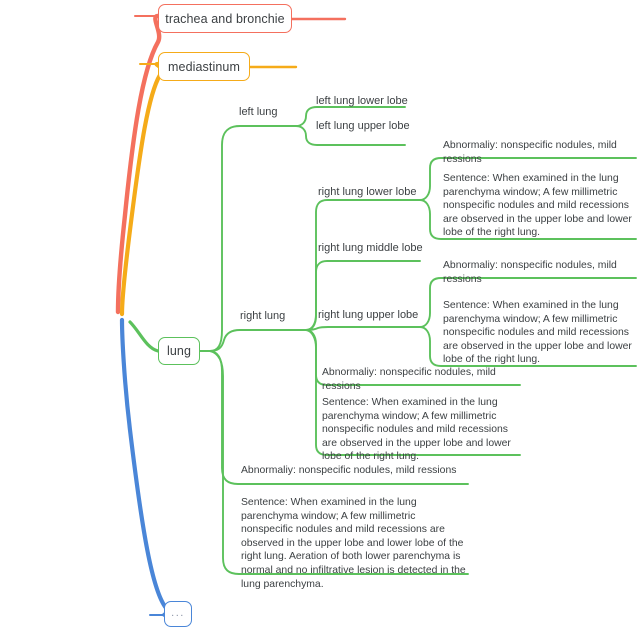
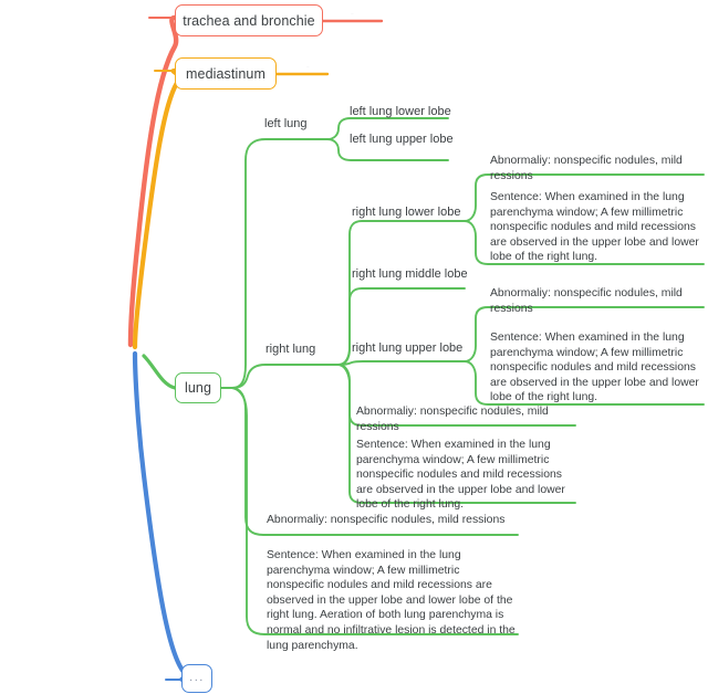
  trachea and bronchie
  mediastinum
  lung
  ...
  left lung
  right lung
  left lung lower lobe
  left lung upper lobe
  right lung lower lobe
  right lung middle lobe
  right lung upper lobe
  Abnormaliy: nonspecific nodules, mild ressions
  Sentence: When examined in the lung parenchyma window; A few millimetric nonspecific nodules and mild recessions are observed in the upper lobe and lower lobe of the right lung.
  Abnormaliy: nonspecific nodules, mild ressions
  Sentence: When examined in the lung parenchyma window; A few millimetric nonspecific nodules and mild recessions are observed in the upper lobe and lower lobe of the right lung.
  Abnormaliy: nonspecific nodules, mild ressions
  Sentence: When examined in the lung parenchyma window; A few millimetric nonspecific nodules and mild recessions are observed in the upper lobe and lower lobe of the right lung.
  Abnormaliy: nonspecific nodules, mild ressions
- Sentence: When examined in the lung parenchyma window; A few millimetric nonspecific nodules and mild recessions are observed in the upper lobe and lower lobe of the right lung. Aeration of both lower parenchyma is normal and no infiltrative lesion is detected in the lung parenchyma.
+ Sentence: When examined in the lung parenchyma window; A few millimetric nonspecific nodules and mild recessions are observed in the upper lobe and lower lobe of the right lung. Aeration of both lung parenchyma is normal and no infiltrative lesion is detected in the lung parenchyma.
